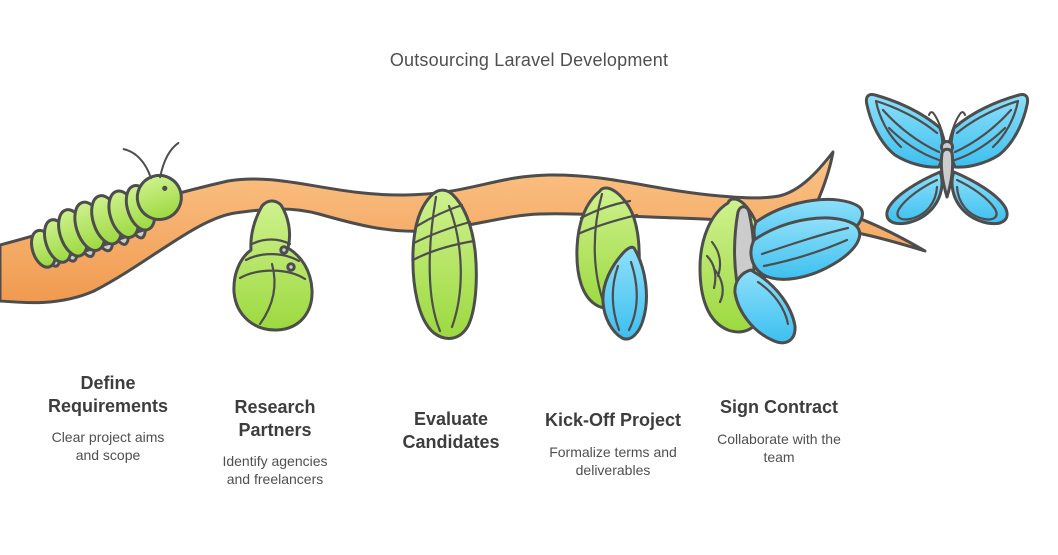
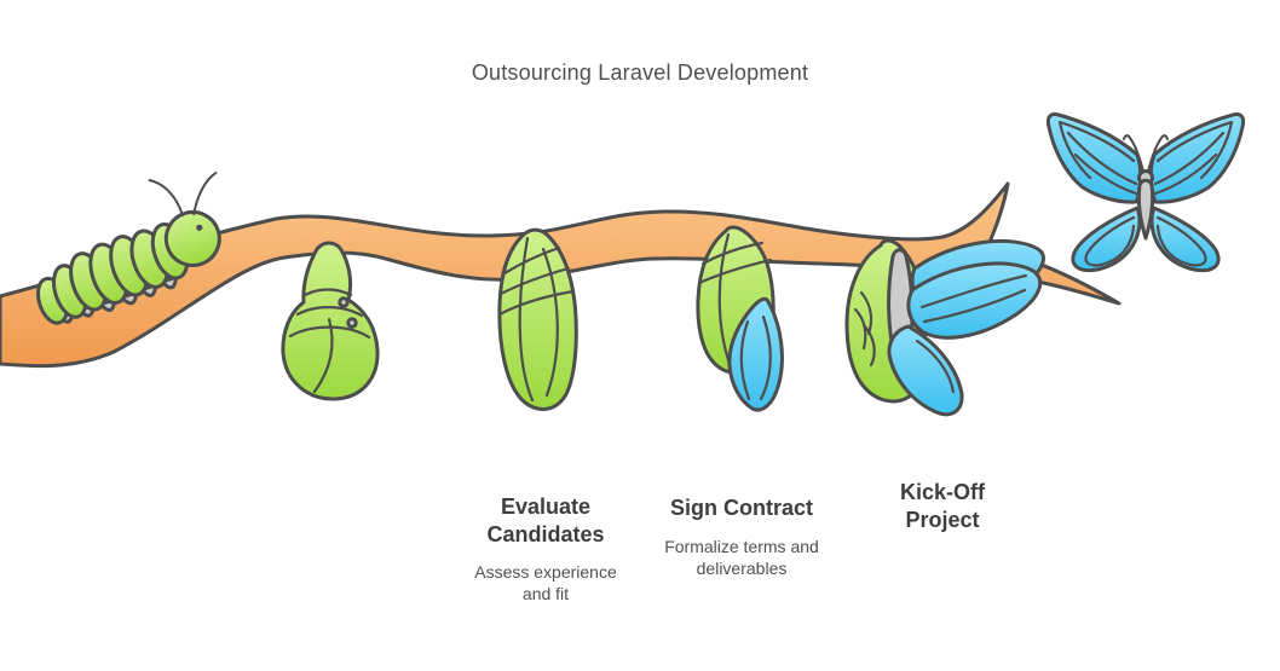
  Outsourcing Laravel Development
- Define Requirements
- Clear project aims and scope
- Research Partners
- Identify agencies and freelancers
  Evaluate Candidates
+ Assess experience and fit
- Kick-Off Project
+ Sign Contract
  Formalize terms and deliverables
- Sign Contract
+ Kick-Off Project
- Collaborate with the team
